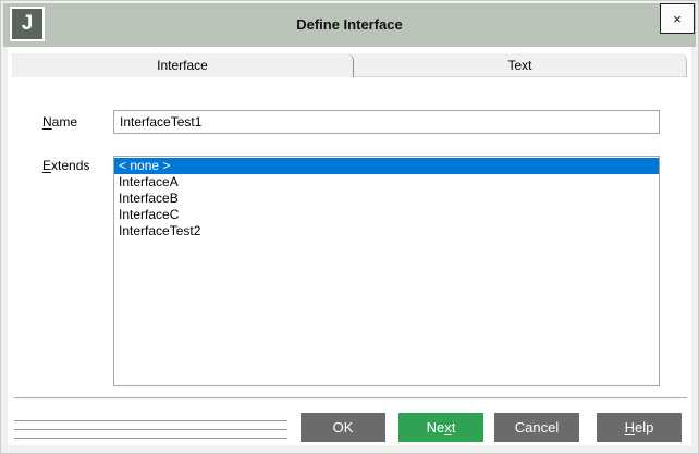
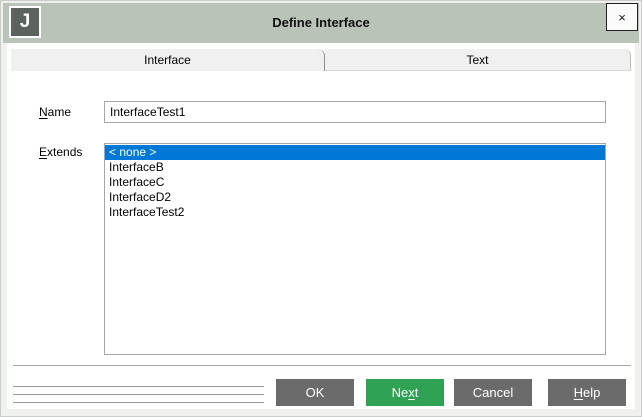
  J
  Define Interface
  ×
  Interface
  Text
  Name
  InterfaceTest1
  Extends
  < none >
- InterfaceA
  InterfaceB
  InterfaceC
+ InterfaceD2
  InterfaceTest2
  OK
  Ne
  x
  t
  Cancel
  H
  elp
